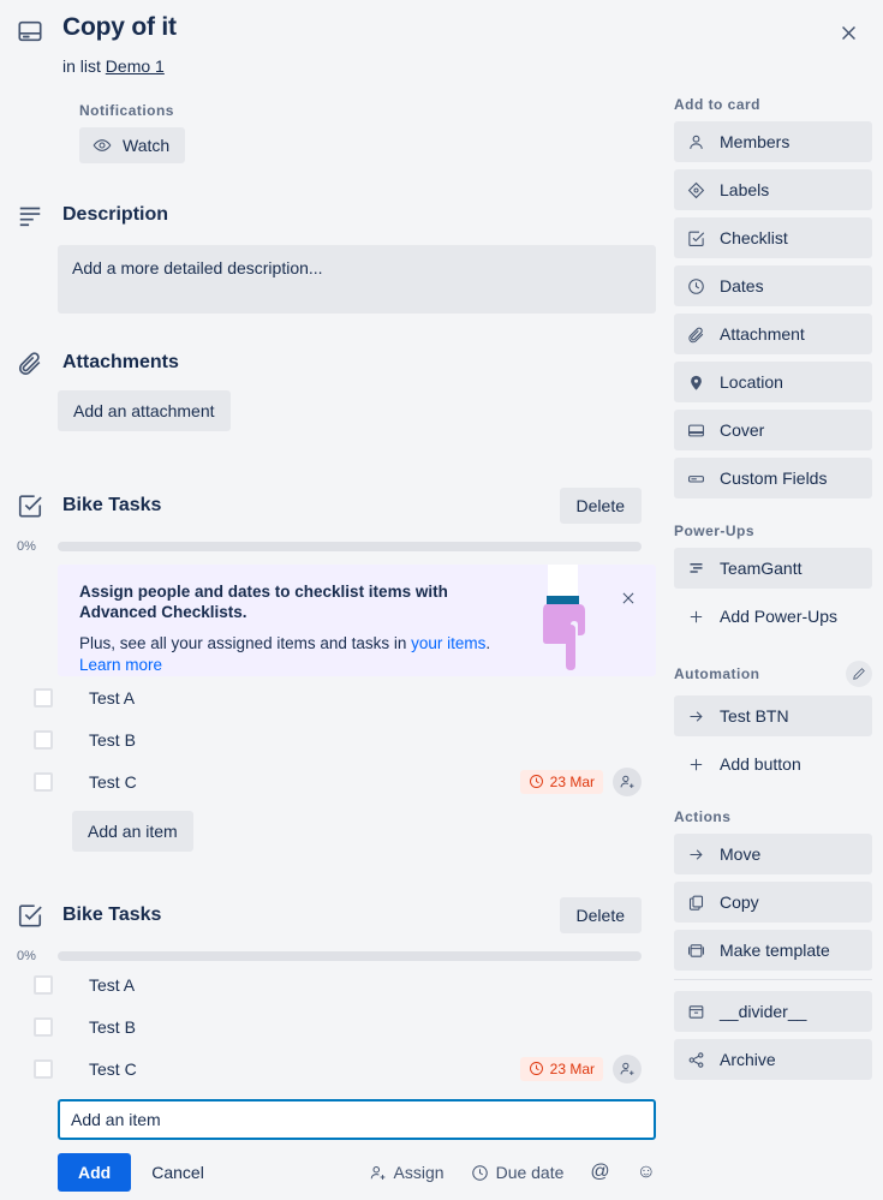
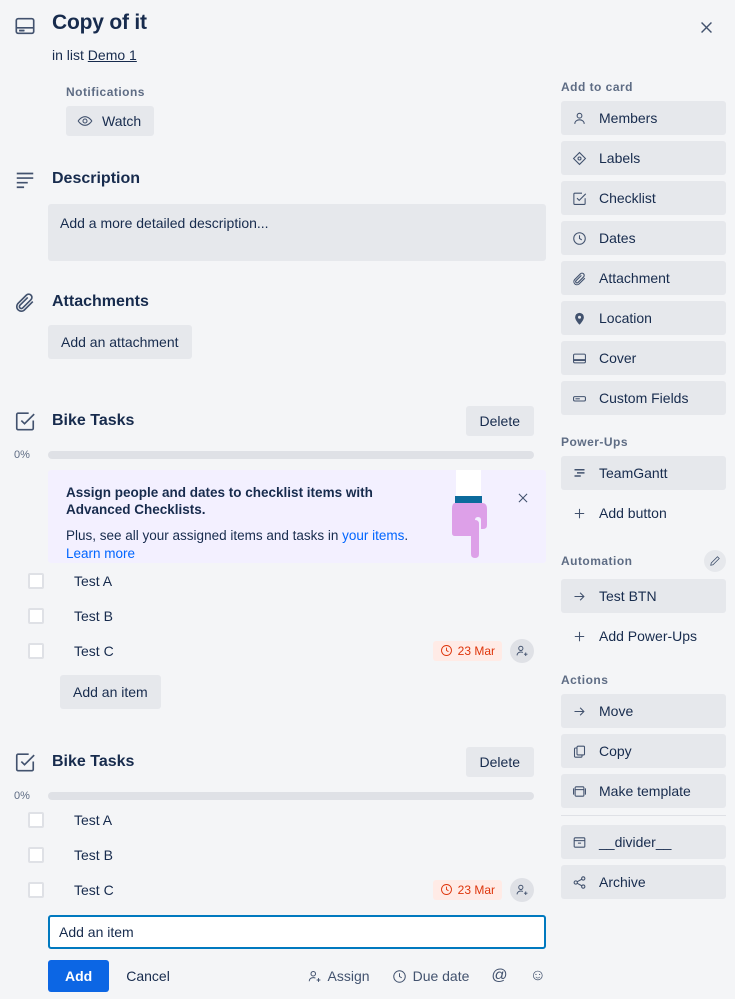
  Copy of it
  in list Demo 1
  Notifications
  Watch
  Description
  Add a more detailed description...
  Attachments
  Add an attachment
  Bike Tasks
  Delete
  0%
  Assign people and dates to checklist items with Advanced Checklists.
  Plus, see all your assigned items and tasks in your items.
  Learn more
  Test A
  Test B
  Test C
  23 Mar
  Add an item
  Bike Tasks
  Delete
  0%
  Test A
  Test B
  Test C
  23 Mar
  Add an item
  Add
  Cancel
  Assign
  Due date
  @
  ☺
  Add to card
  Members
  Labels
  Checklist
  Dates
  Attachment
  Location
  Cover
  Custom Fields
  Power-Ups
  TeamGantt
- Add Power-Ups
+ Add button
  Automation
  Test BTN
- Add button
+ Add Power-Ups
  Actions
  Move
  Copy
  Make template
  __divider__
  Archive
